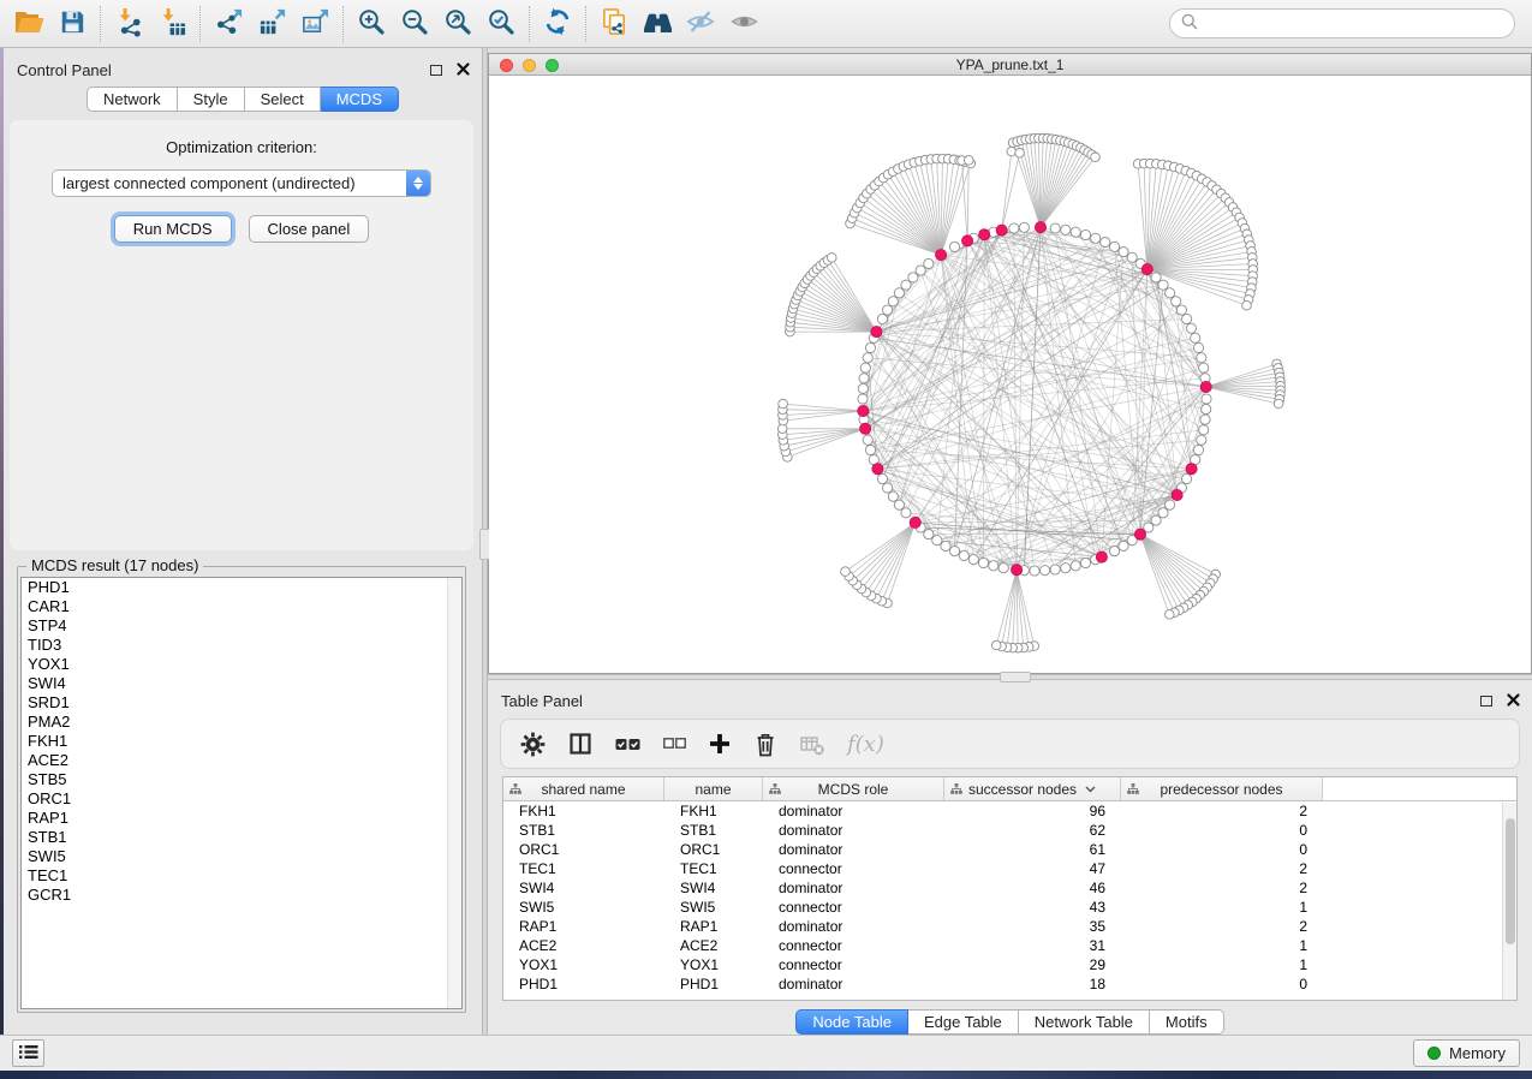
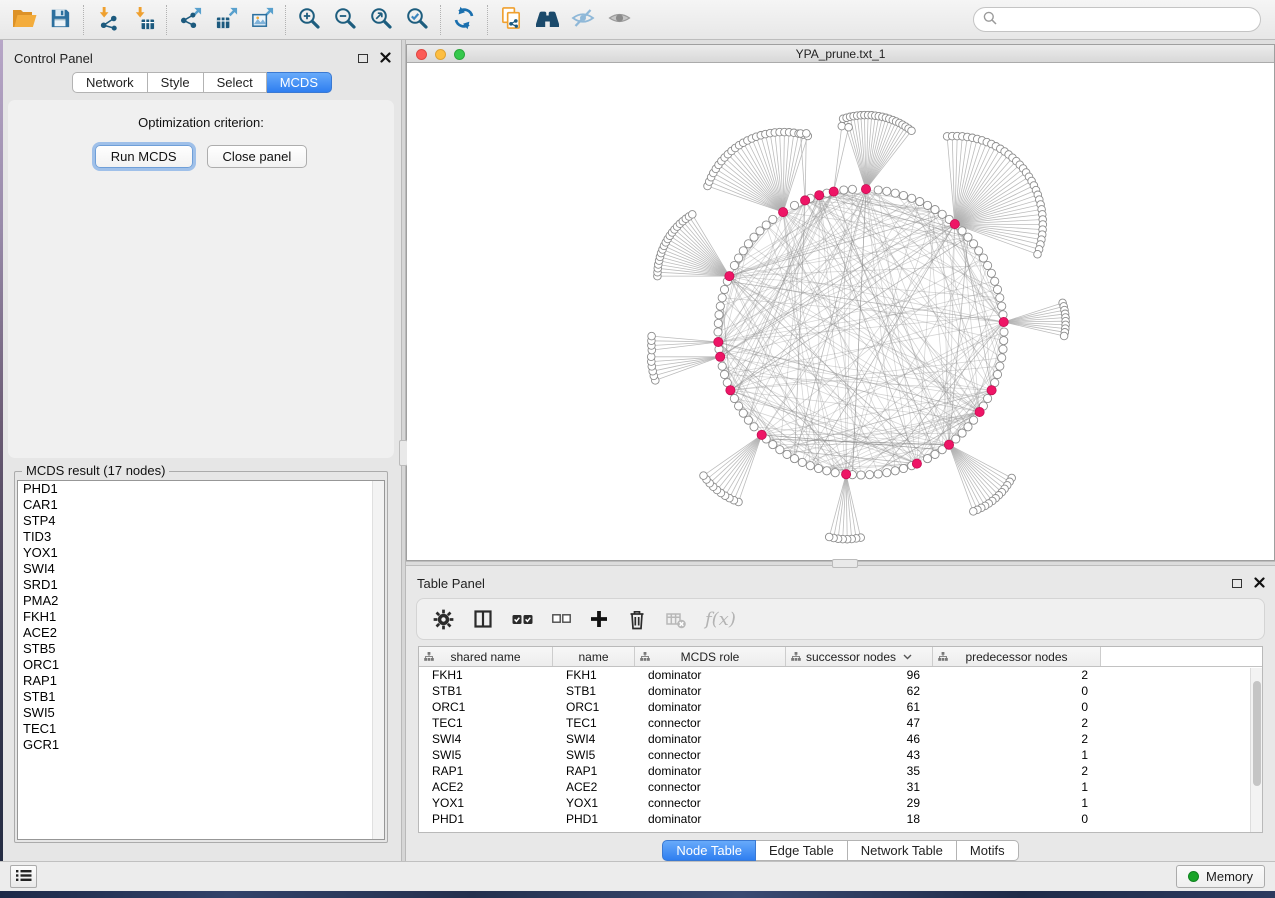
  Control Panel
  Network
  Style
  Select
  MCDS
  Optimization criterion:
- largest connected component (undirected)
  Run MCDS
  Close panel
  MCDS result (17 nodes)
  PHD1
  CAR1
  STP4
  TID3
  YOX1
  SWI4
  SRD1
  PMA2
  FKH1
  ACE2
  STB5
  ORC1
  RAP1
  STB1
  SWI5
  TEC1
  GCR1
  YPA_prune.txt_1
  Table Panel
  f(x)
  shared name
  name
  MCDS role
  successor nodes
  predecessor nodes
  FKH1
  FKH1
  dominator
  96
  2
  STB1
  STB1
  dominator
  62
  0
  ORC1
  ORC1
  dominator
  61
  0
  TEC1
  TEC1
  connector
  47
  2
  SWI4
  SWI4
  dominator
  46
  2
  SWI5
  SWI5
  connector
  43
  1
  RAP1
  RAP1
  dominator
  35
  2
  ACE2
  ACE2
  connector
  31
  1
  YOX1
  YOX1
  connector
  29
  1
  PHD1
  PHD1
  dominator
  18
  0
  Node Table
  Edge Table
  Network Table
  Motifs
  Memory
